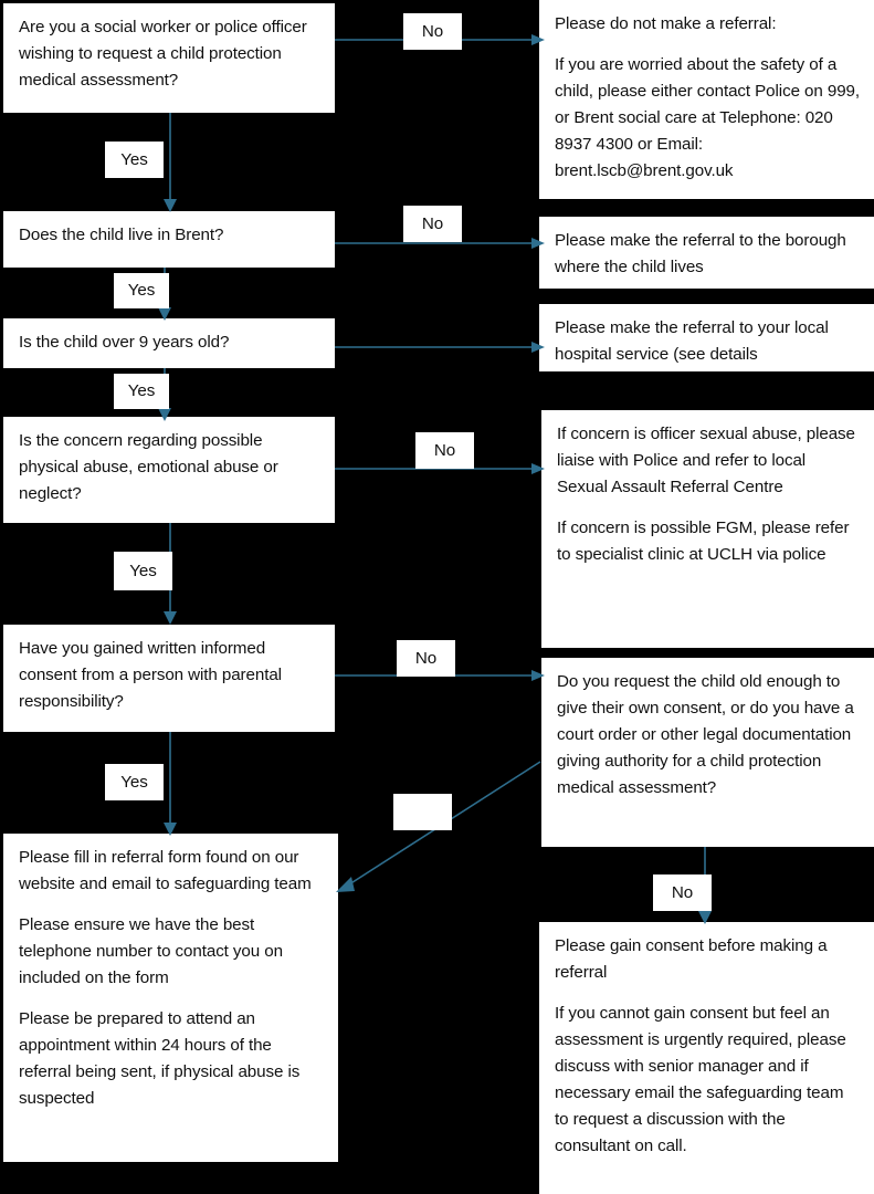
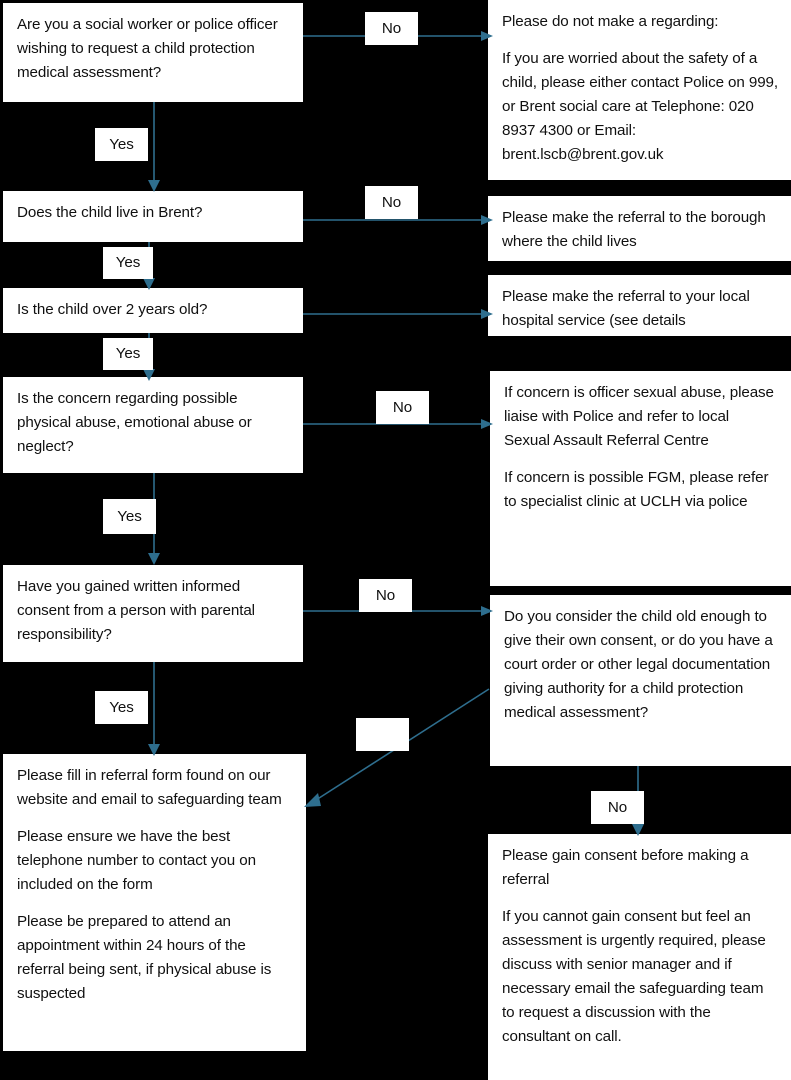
  Are you a social worker or police officer wishing to request a child protection medical assessment?
- Please do not make a referral:
+ Please do not make a regarding:
  If you are worried about the safety of a child, please either contact Police on 999, or Brent social care at Telephone: 020 8937 4300 or Email: brent.lscb@brent.gov.uk
  Does the child live in Brent?
  Please make the referral to the borough where the child lives
- Is the child over 9 years old?
+ Is the child over 2 years old?
  Please make the referral to your local hospital service (see details
  Is the concern regarding possible physical abuse, emotional abuse or neglect?
  If concern is officer sexual abuse, please liaise with Police and refer to local Sexual Assault Referral Centre
  If concern is possible FGM, please refer to specialist clinic at UCLH via police
  Have you gained written informed consent from a person with parental responsibility?
- Do you request the child old enough to give their own consent, or do you have a court order or other legal documentation giving authority for a child protection medical assessment?
+ Do you consider the child old enough to give their own consent, or do you have a court order or other legal documentation giving authority for a child protection medical assessment?
  Please fill in referral form found on our website and email to safeguarding team
  Please ensure we have the best telephone number to contact you on included on the form
  Please be prepared to attend an appointment within 24 hours of the referral being sent, if physical abuse is suspected
  Please gain consent before making a referral
  If you cannot gain consent but feel an assessment is urgently required, please discuss with senior manager and if necessary email the safeguarding team to request a discussion with the consultant on call.
  No
  Yes
  No
  Yes
  Yes
  No
  Yes
  No
  Yes
  No
